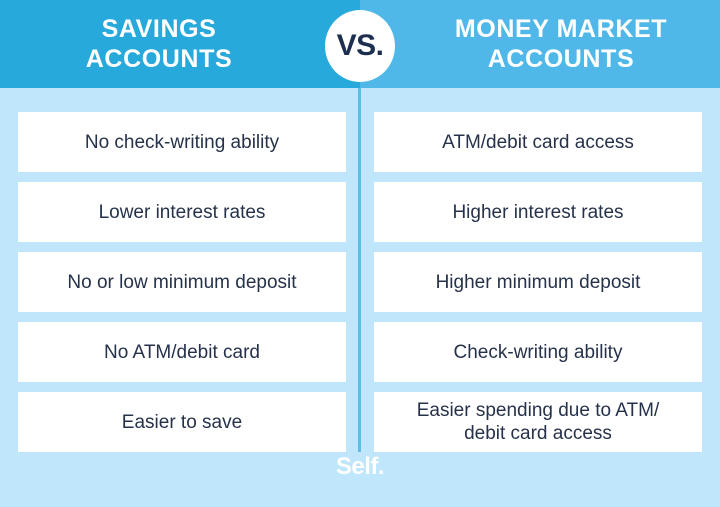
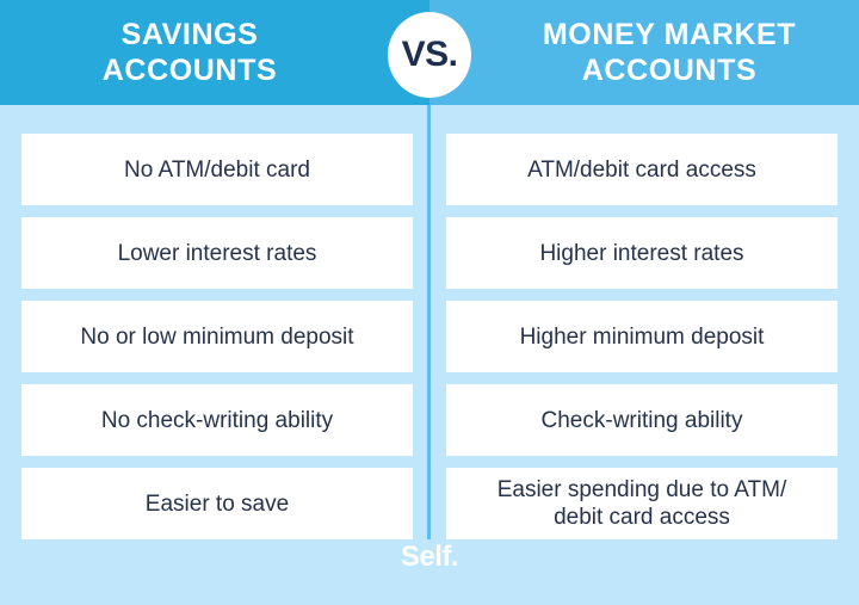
  SAVINGS
  ACCOUNTS
  MONEY MARKET
  ACCOUNTS
  VS.
- No check-writing ability
+ No ATM/debit card
  Lower interest rates
  No or low minimum deposit
- No ATM/debit card
+ No check-writing ability
  Easier to save
  ATM/debit card access
  Higher interest rates
  Higher minimum deposit
  Check-writing ability
  Easier spending due to ATM/
  debit card access
  Self.
